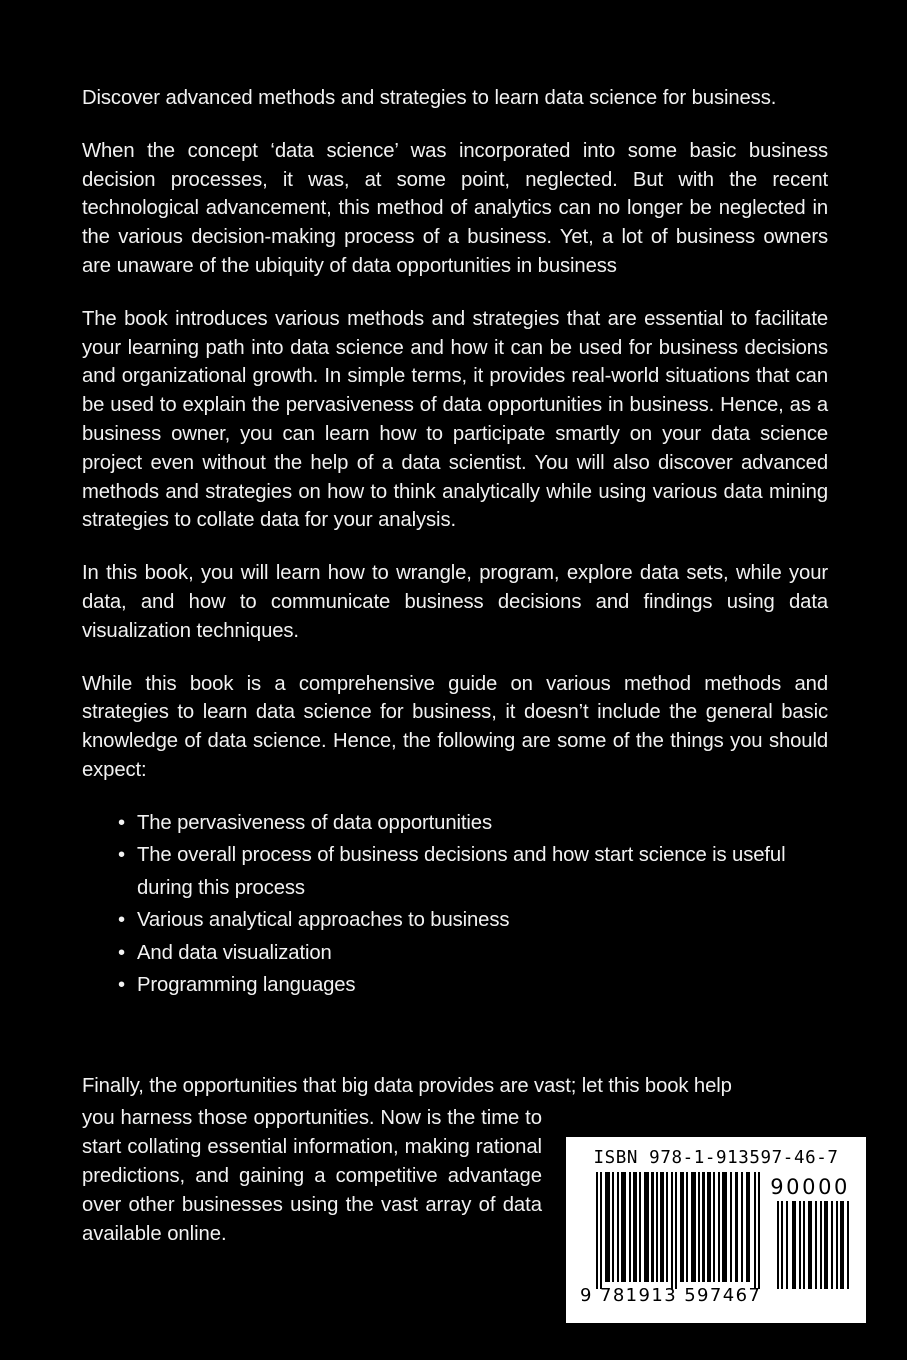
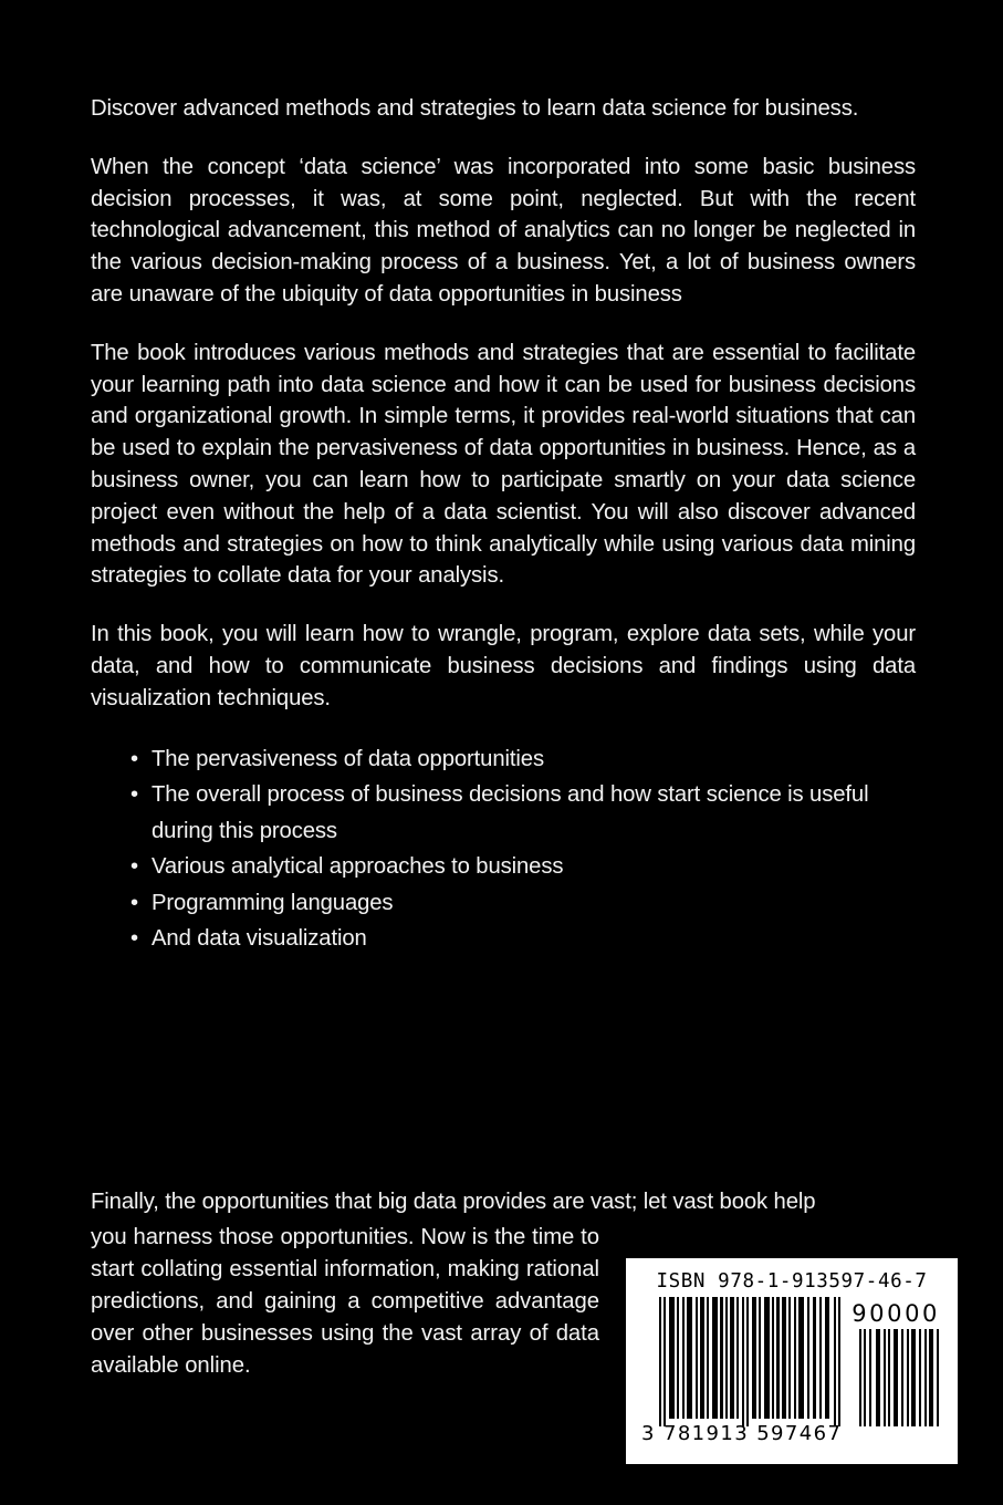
  Discover advanced methods and strategies to learn data science for business.
  When the concept ‘data science’ was incorporated into some basic business decision processes, it was, at some point, neglected. But with the recent technological advancement, this method of analytics can no longer be neglected in the various decision-making process of a business. Yet, a lot of business owners are unaware of the ubiquity of data opportunities in business
  The book introduces various methods and strategies that are essential to facilitate your learning path into data science and how it can be used for business decisions and organizational growth. In simple terms, it provides real-world situations that can be used to explain the pervasiveness of data opportunities in business. Hence, as a business owner, you can learn how to participate smartly on your data science project even without the help of a data scientist. You will also discover advanced methods and strategies on how to think analytically while using various data mining strategies to collate data for your analysis.
  In this book, you will learn how to wrangle, program, explore data sets, while your data, and how to communicate business decisions and findings using data visualization techniques.
- While this book is a comprehensive guide on various method methods and strategies to learn data science for business, it doesn’t include the general basic knowledge of data science. Hence, the following are some of the things you should expect:
  •
  The pervasiveness of data opportunities
  •
  The overall process of business decisions and how start science is useful during this process
  •
  Various analytical approaches to business
  •
- And data visualization
+ Programming languages
  •
- Programming languages
+ And data visualization
- Finally, the opportunities that big data provides are vast; let this book help
+ Finally, the opportunities that big data provides are vast; let vast book help
  you harness those opportunities. Now is the time to start collating essential information, making rational predictions, and gaining a competitive advantage over other businesses using the vast array of data available online.
  ISBN 978-1-913597-46-7
- 9 781913 597467
+ 3 781913 597467
  90000
